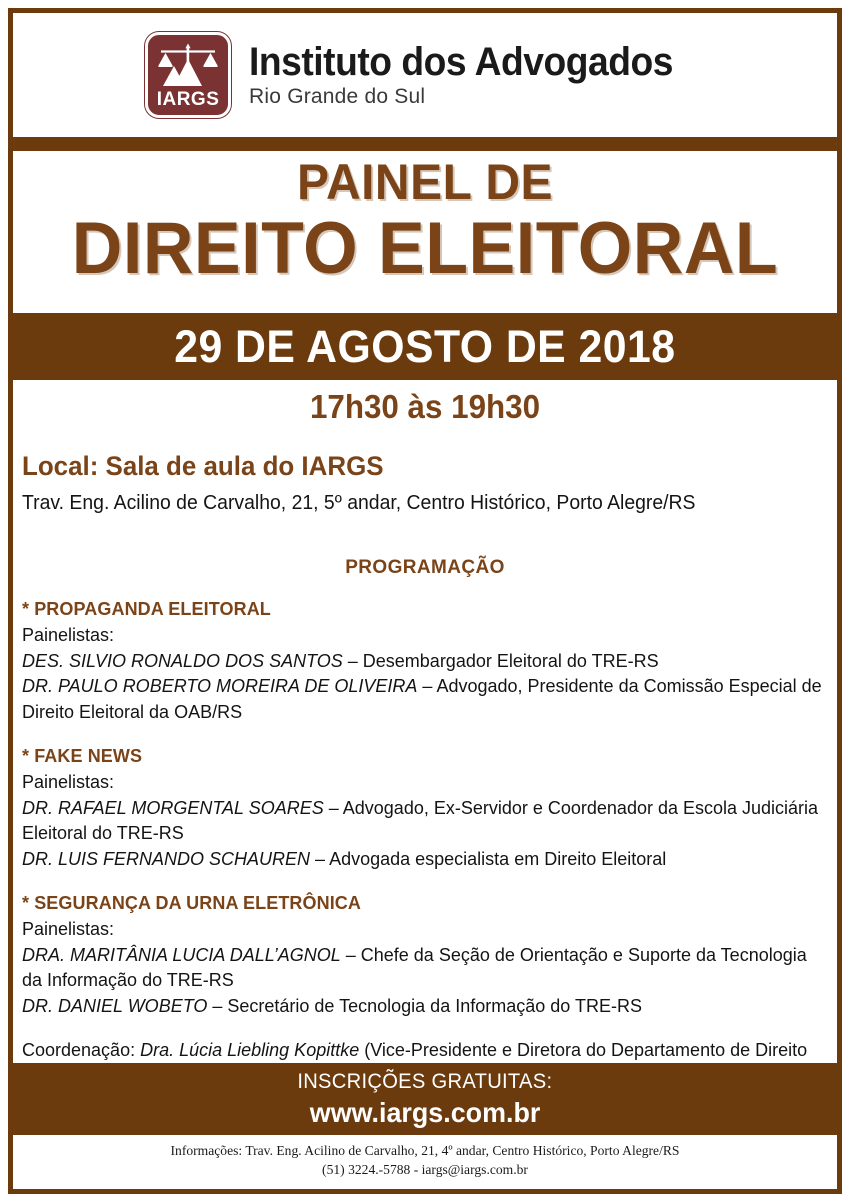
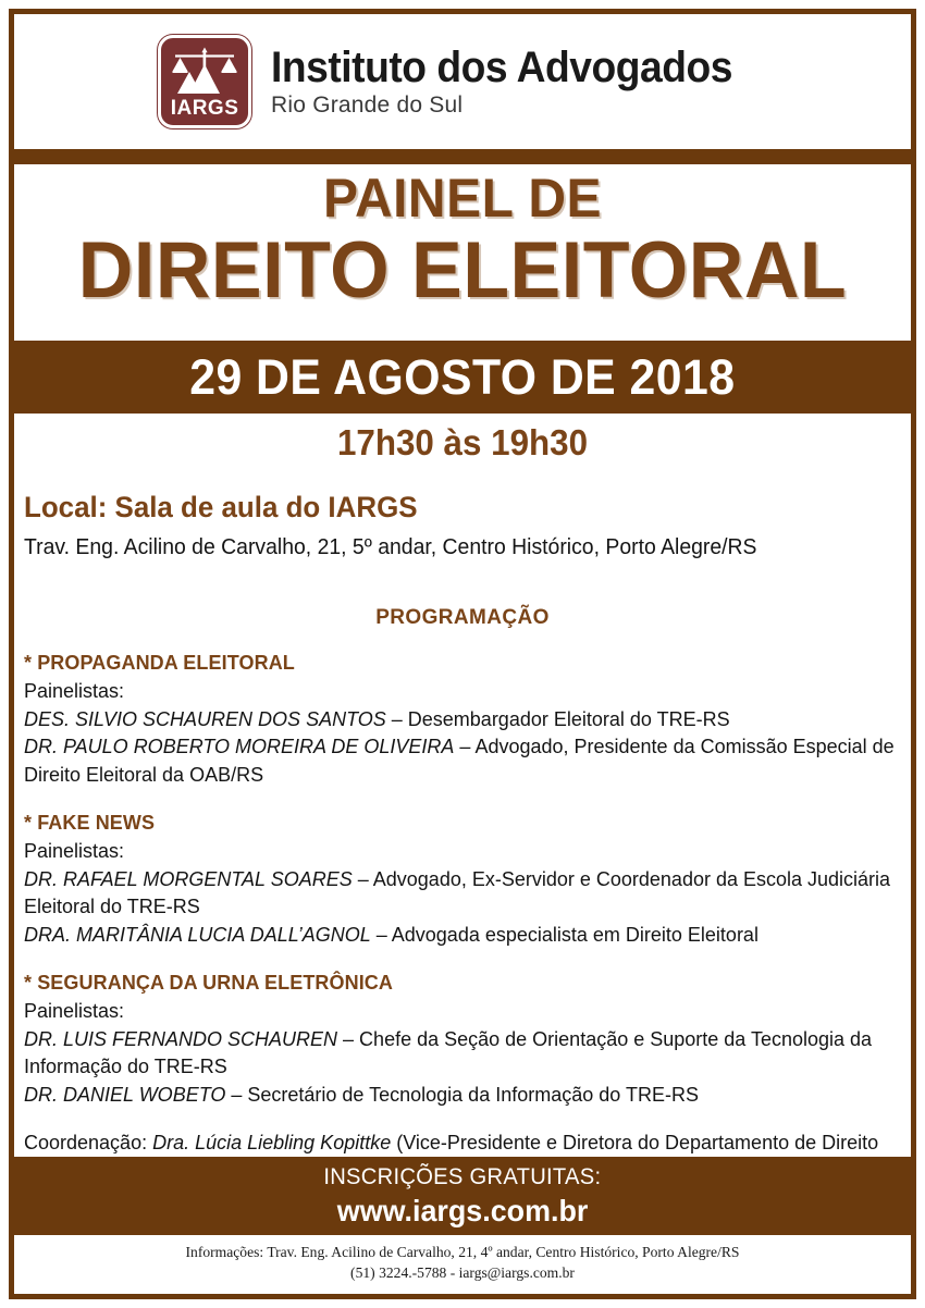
  IARGS
  Instituto dos Advogados
  Rio Grande do Sul
  PAINEL DE
  DIREITO ELEITORAL
  29 DE AGOSTO DE 2018
  17h30 às 19h30
  Local: Sala de aula do IARGS
  Trav. Eng. Acilino de Carvalho, 21, 5º andar, Centro Histórico, Porto Alegre/RS
  PROGRAMAÇÃO
  * PROPAGANDA ELEITORAL
  Painelistas:
- DES. SILVIO RONALDO DOS SANTOS – Desembargador Eleitoral do TRE-RS
+ DES. SILVIO SCHAUREN DOS SANTOS – Desembargador Eleitoral do TRE-RS
  DR. PAULO ROBERTO MOREIRA DE OLIVEIRA – Advogado, Presidente da Comissão Especial de Direito Eleitoral da OAB/RS
  * FAKE NEWS
  Painelistas:
  DR. RAFAEL MORGENTAL SOARES – Advogado, Ex-Servidor e Coordenador da Escola Judiciária Eleitoral do TRE-RS
- DR. LUIS FERNANDO SCHAUREN – Advogada especialista em Direito Eleitoral
+ DRA. MARITÂNIA LUCIA DALL’AGNOL – Advogada especialista em Direito Eleitoral
  * SEGURANÇA DA URNA ELETRÔNICA
  Painelistas:
- DRA. MARITÂNIA LUCIA DALL’AGNOL – Chefe da Seção de Orientação e Suporte da Tecnologia da Informação do TRE-RS
+ DR. LUIS FERNANDO SCHAUREN – Chefe da Seção de Orientação e Suporte da Tecnologia da Informação do TRE-RS
  DR. DANIEL WOBETO – Secretário de Tecnologia da Informação do TRE-RS
  INSCRIÇÕES GRATUITAS:
  www.iargs.com.br
  Informações: Trav. Eng. Acilino de Carvalho, 21, 4º andar, Centro Histórico, Porto Alegre/RS
  (51) 3224.-5788 - iargs@iargs.com.br
